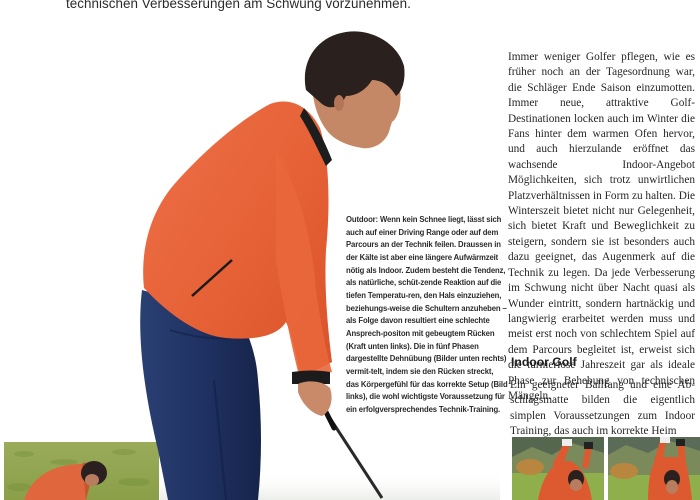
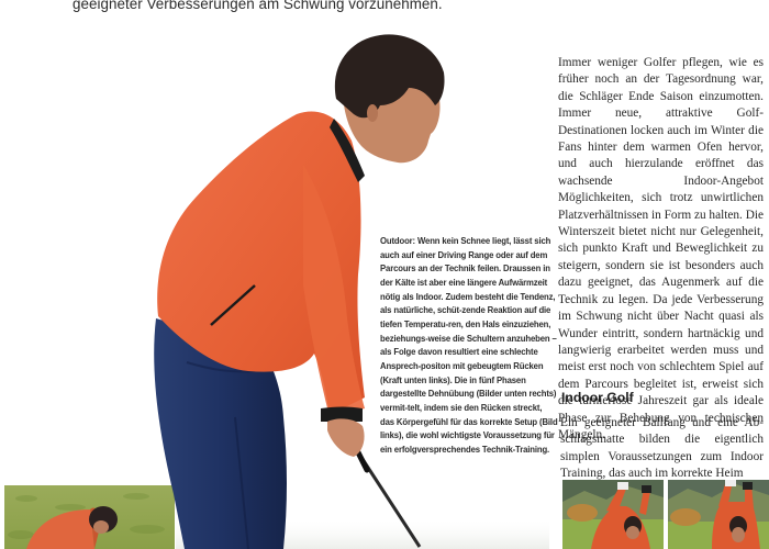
- technischen Verbesserungen am Schwung vorzunehmen.
+ geeigneter Verbesserungen am Schwung vorzunehmen.
  Outdoor: Wenn kein Schnee liegt, lässt sich auch auf einer Driving Range oder auf dem Parcours an der Technik feilen. Draussen in der Kälte ist aber eine längere Aufwärmzeit nötig als Indoor. Zudem besteht die Tendenz, als natürliche, schüt-zende Reaktion auf die tiefen Temperatu-ren, den Hals einzuziehen, beziehungs-weise die Schultern anzuheben – als Folge davon resultiert eine schlechte Ansprech-positon mit gebeugtem Rücken (Kraft unten links). Die in fünf Phasen dargestellte Dehnübung (Bilder unten rechts) vermit-telt, indem sie den Rücken streckt, das Körpergefühl für das korrekte Setup (Bild links), die wohl wichtigste Voraussetzung für ein erfolgversprechendes Technik-Training.
- Immer weniger Golfer pflegen, wie es früher noch an der Tagesordnung war, die Schläger Ende Saison einzu­motten. Immer neue, attraktive Golf-Destinationen locken auch im Winter die Fans hinter dem warmen Ofen hervor, und auch hierzulande eröffnet das wachsende Indoor-Angebot Möglichkeiten, sich trotz unwirtli­chen Platzverhältnissen in Form zu halten. Die Winterszeit bietet nicht nur Gelegenheit, sich bietet Kraft und Beweglichkeit zu steigern, son­dern sie ist besonders auch dazu ge­eignet, das Augenmerk auf die Tech­nik zu legen. Da jede Verbesserung im Schwung nicht über Nacht quasi als Wunder eintritt, sondern hartnäckig und langwierig erarbeitet werden muss und meist erst noch von schlech­tem Spiel auf dem Parcours begleitet ist, erweist sich die turnierlose Jahres­zeit gar als ideale Phase zur Behebung von technischen Mängeln.
+ Immer weniger Golfer pflegen, wie es früher noch an der Tagesordnung war, die Schläger Ende Saison einzu­motten. Immer neue, attraktive Golf-Destinationen locken auch im Winter die Fans hinter dem warmen Ofen hervor, und auch hierzulande eröffnet das wachsende Indoor-Angebot Möglichkeiten, sich trotz unwirtli­chen Platzverhältnissen in Form zu halten. Die Winterszeit bietet nicht nur Gelegenheit, sich punkto Kraft und Beweglichkeit zu steigern, son­dern sie ist besonders auch dazu ge­eignet, das Augenmerk auf die Tech­nik zu legen. Da jede Verbesserung im Schwung nicht über Nacht quasi als Wunder eintritt, sondern hartnäckig und langwierig erarbeitet werden muss und meist erst noch von schlech­tem Spiel auf dem Parcours begleitet ist, erweist sich die turnierlose Jahres­zeit gar als ideale Phase zur Behebung von technischen Mängeln.
  Indoor Golf
  Ein geeigneter Ballfang und eine Ab­schlagsmatte bilden die eigentlich simplen Voraussetzungen zum Indoor Training, das auch im korrekte Heim
